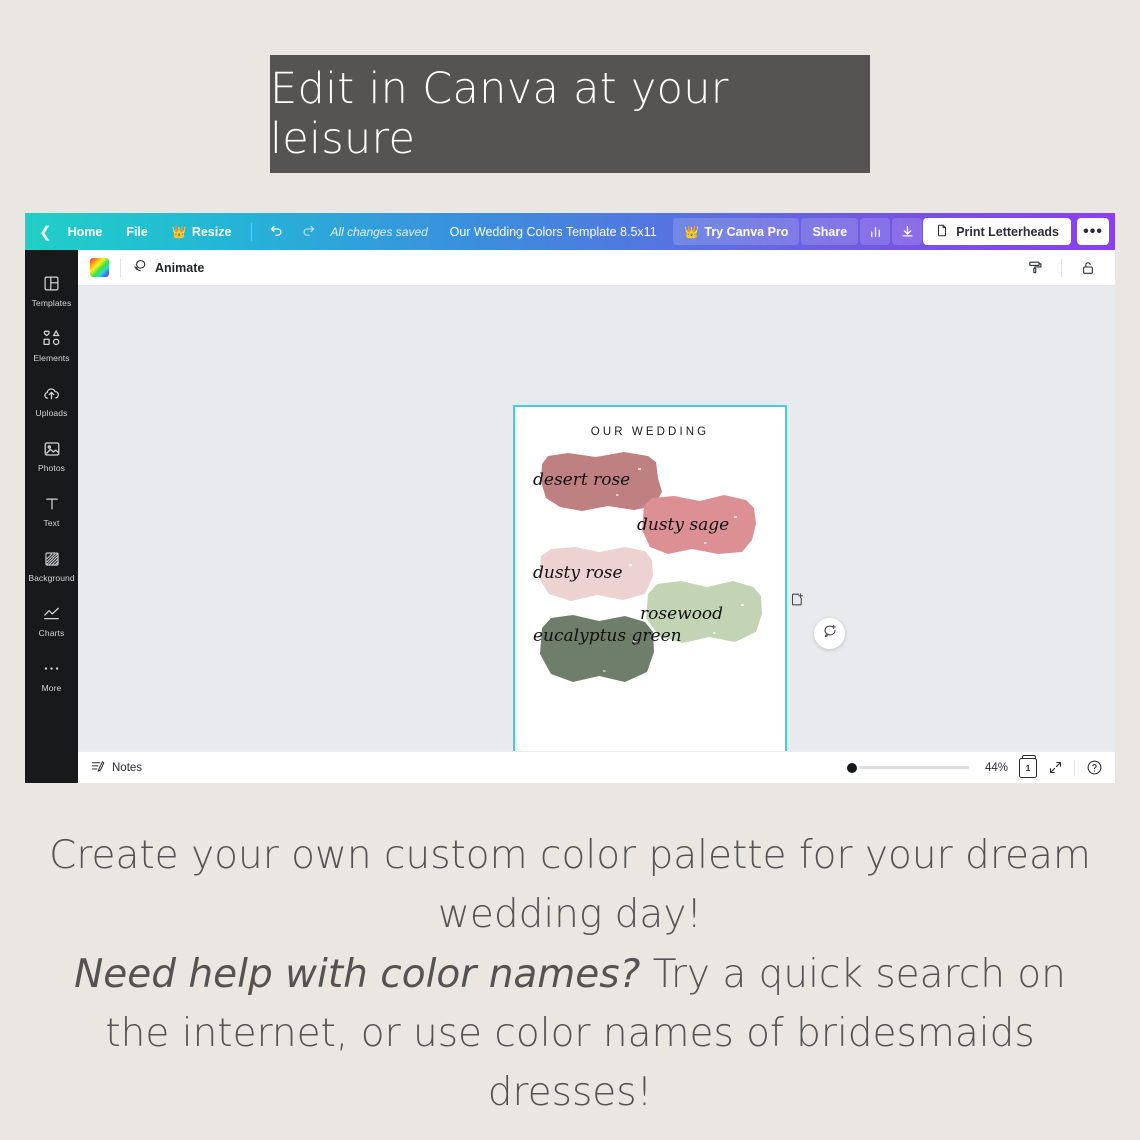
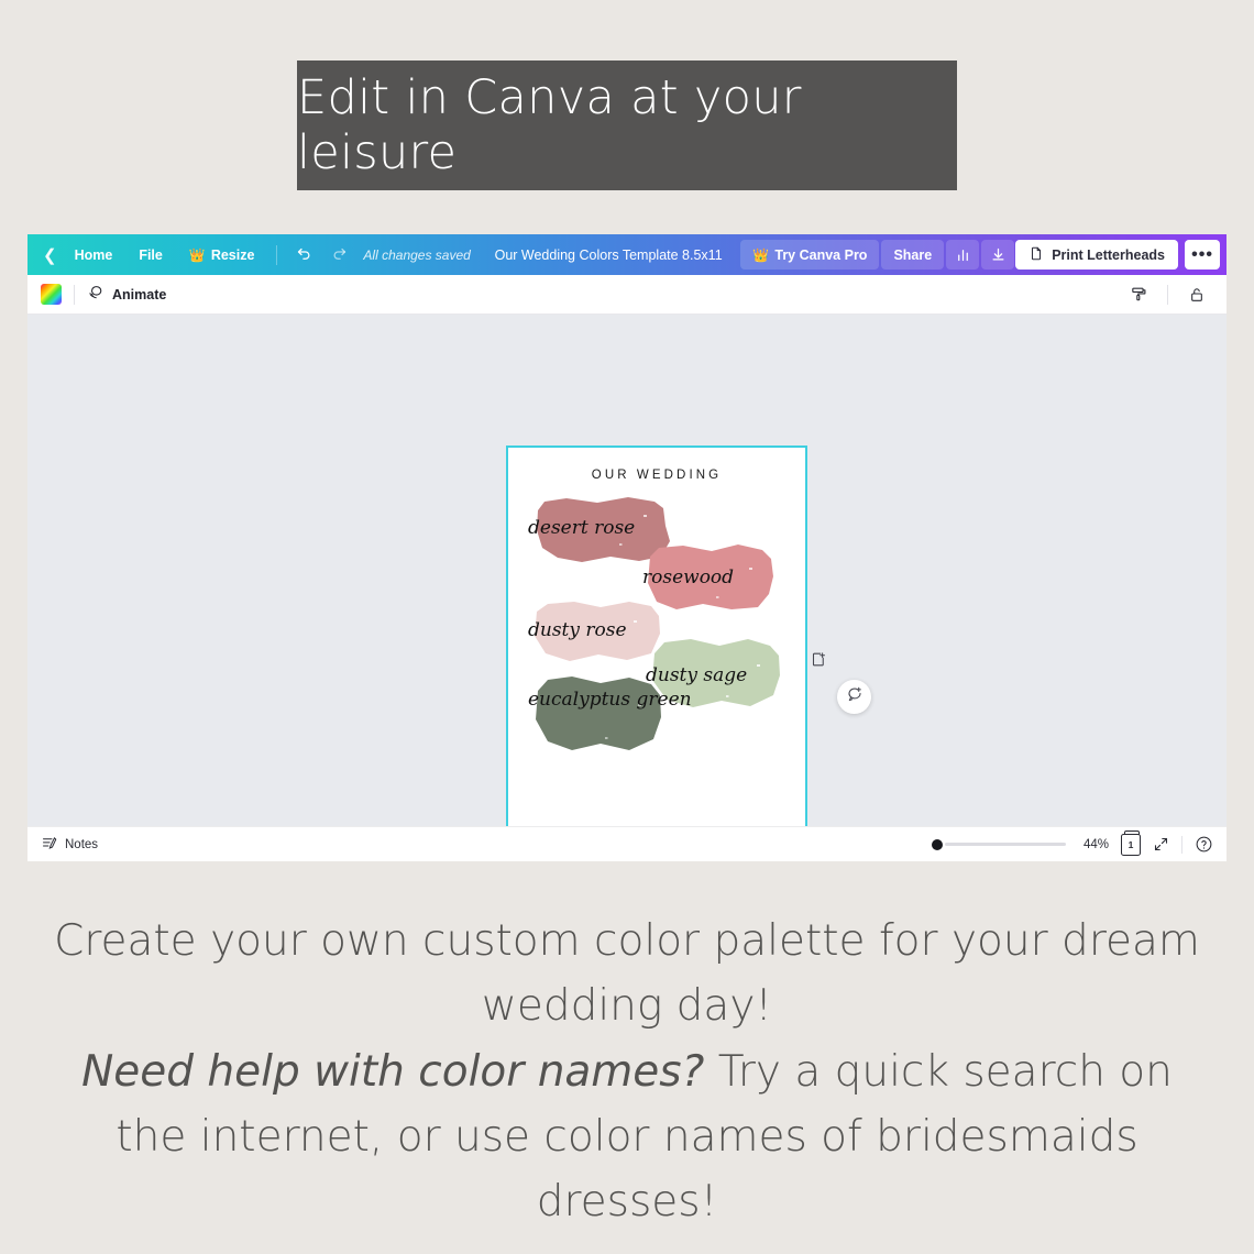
  Edit in Canva at your leisure
  ❮
  Home
  File
  👑
  Resize
  All changes saved
  Our Wedding Colors Template 8.5x11
  👑
  Try Canva Pro
  Share
  Print Letterheads
  •••
- Templates
- Elements
- Uploads
- Photos
- Text
- Background
- Charts
- More
  Animate
  OUR WEDDING
  desert rose
- dusty sage
+ rosewood
  dusty rose
- rosewood
+ dusty sage
  eucalyptus green
  Notes
  44%
  1
  Create your own custom color palette for your dream wedding day!
  Need help with color names? Try a quick search on the internet, or use color names of bridesmaids dresses!
